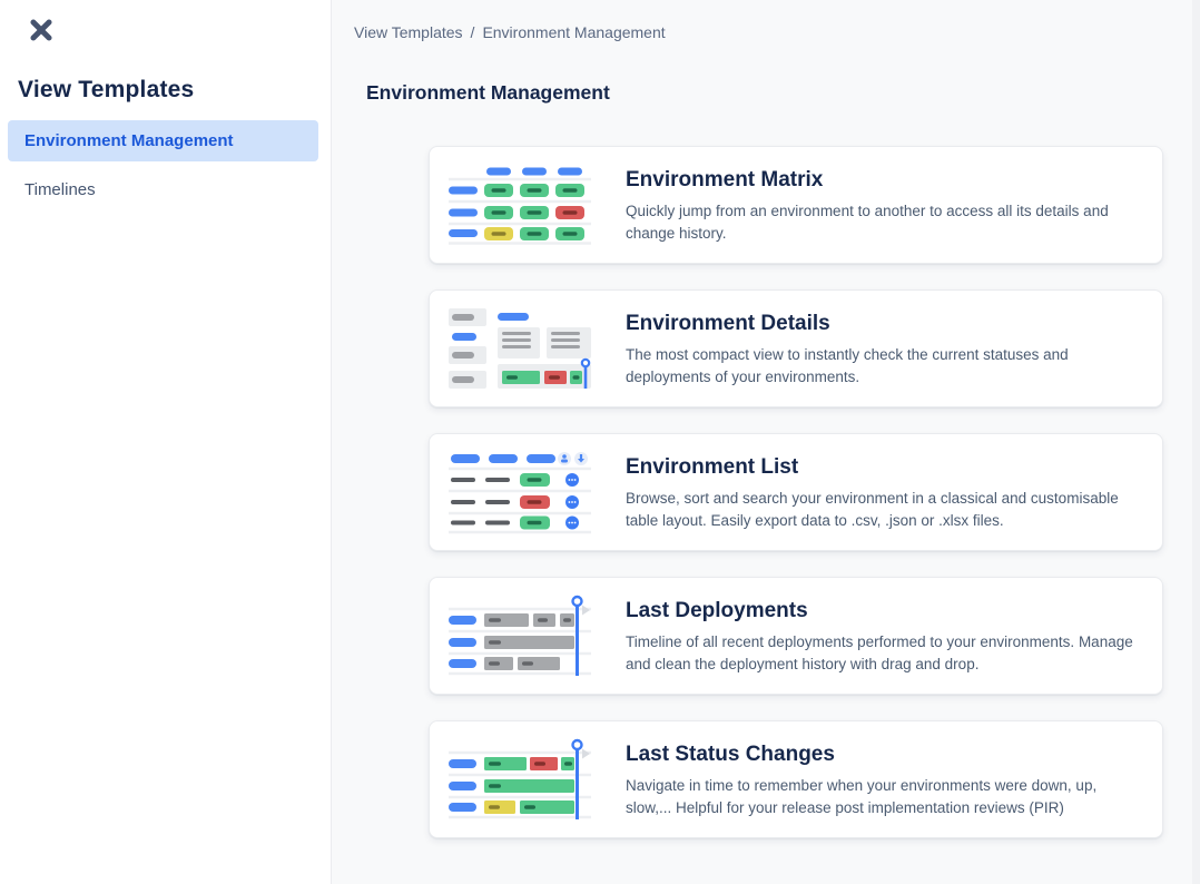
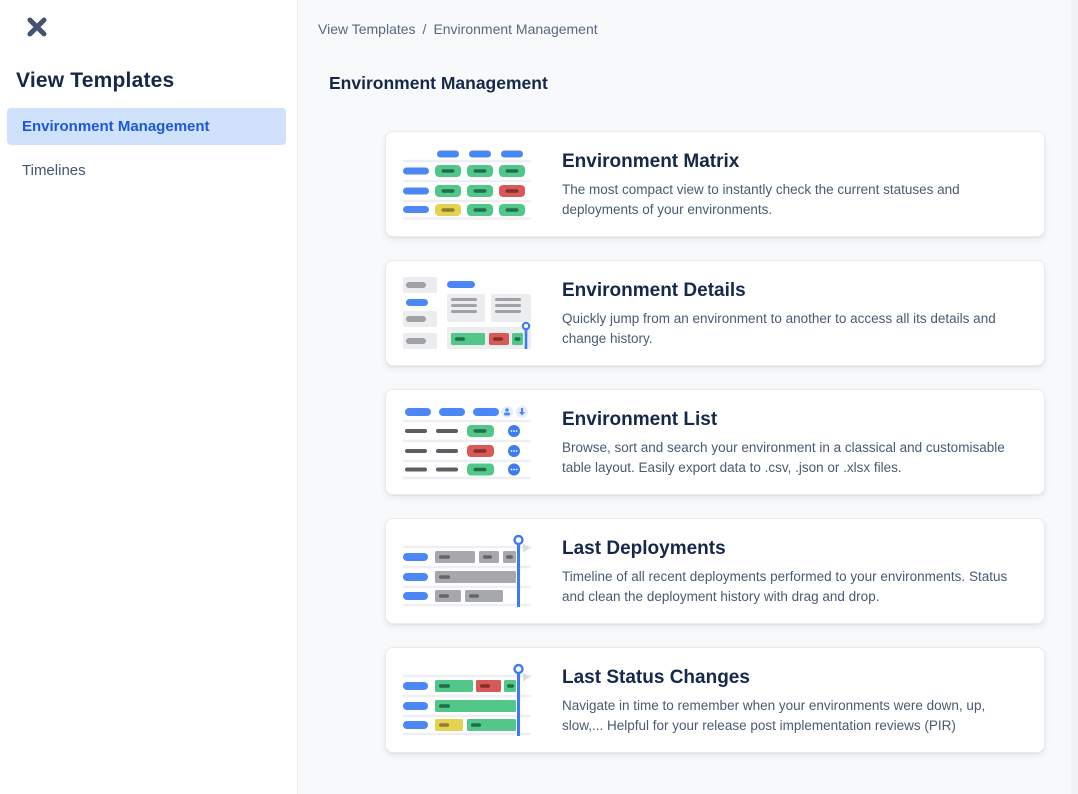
  View Templates
  Environment Management
  Timelines
  View Templates / Environment Management
  Environment Management
  Environment Matrix
- Quickly jump from an environment to another to access all its details and change history.
+ The most compact view to instantly check the current statuses and deployments of your environments.
  Environment Details
- The most compact view to instantly check the current statuses and deployments of your environments.
+ Quickly jump from an environment to another to access all its details and change history.
  Environment List
  Browse, sort and search your environment in a classical and customisable table layout. Easily export data to .csv, .json or .xlsx files.
  Last Deployments
- Timeline of all recent deployments performed to your environments. Manage and clean the deployment history with drag and drop.
+ Timeline of all recent deployments performed to your environments. Status and clean the deployment history with drag and drop.
  Last Status Changes
  Navigate in time to remember when your environments were down, up, slow,... Helpful for your release post implementation reviews (PIR)
